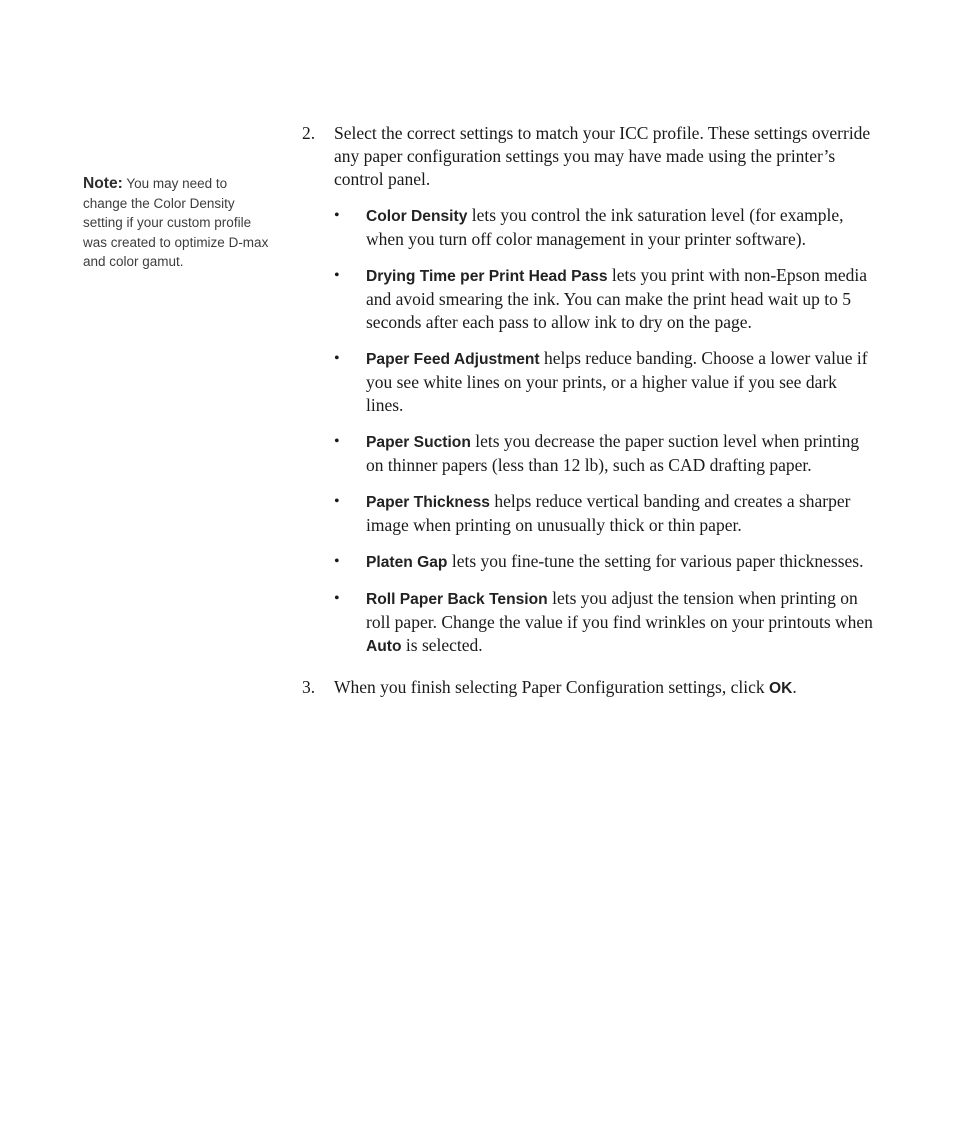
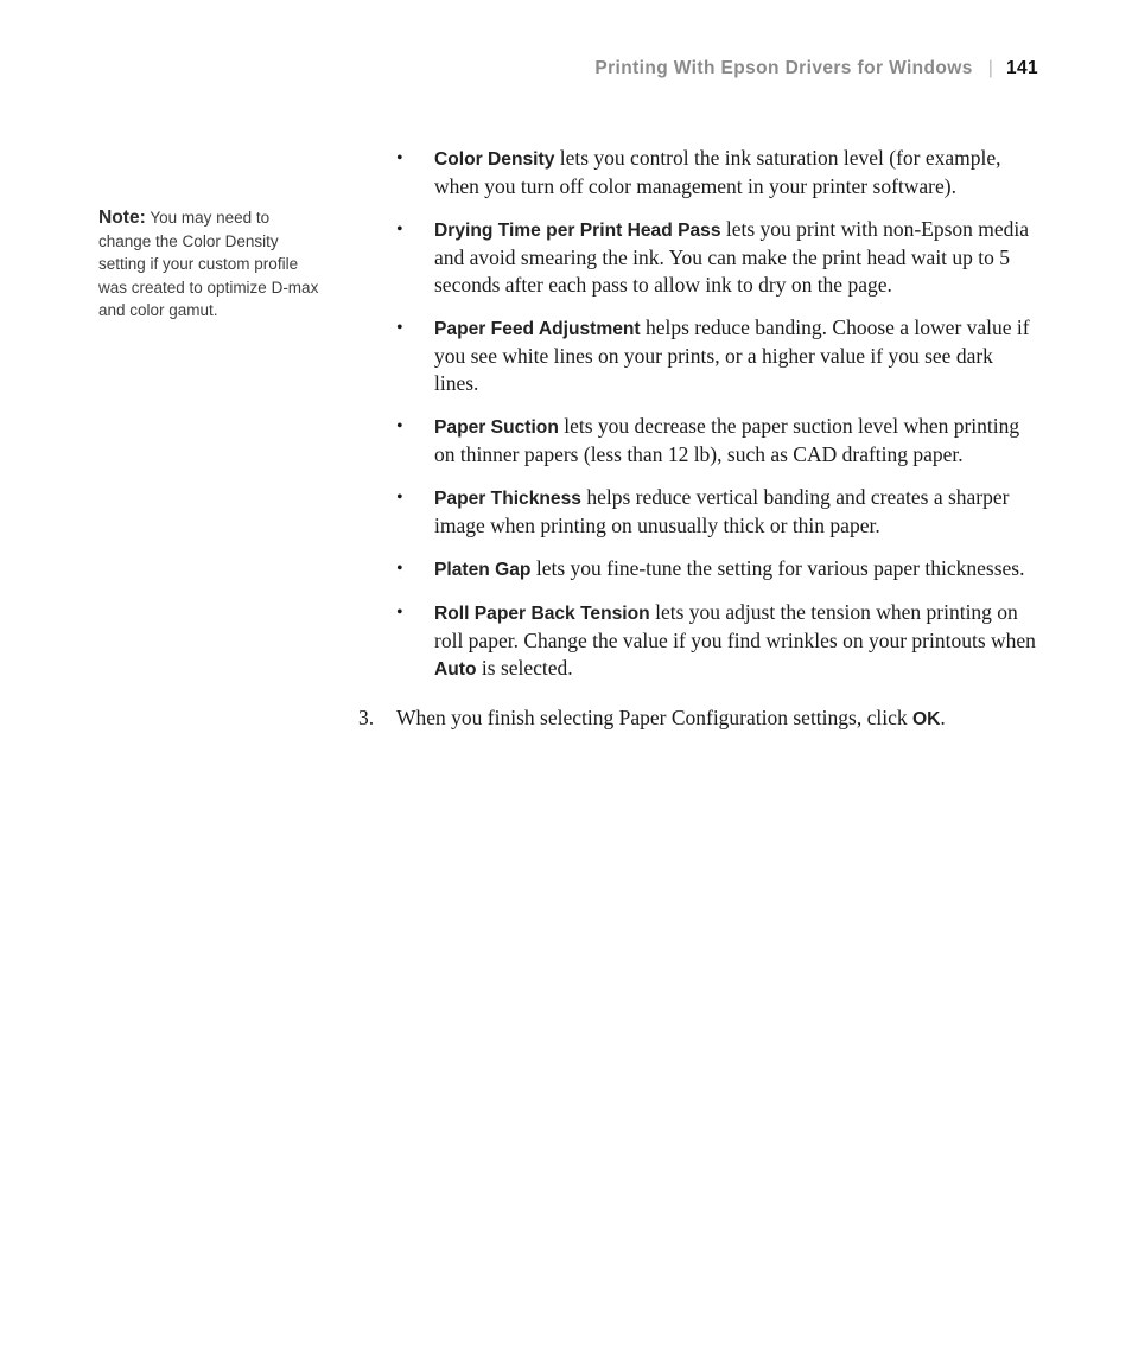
+ Printing With Epson Drivers for Windows | 141
  Note: You may need to change the Color Density setting if your custom profile was created to optimize D-max and color gamut.
- 2.
- Select the correct settings to match your ICC profile. These settings override any paper configuration settings you may have made using the printer’s control panel.
  •
  Color Density lets you control the ink saturation level (for example, when you turn off color management in your printer software).
  •
  Drying Time per Print Head Pass lets you print with non-Epson media and avoid smearing the ink. You can make the print head wait up to 5 seconds after each pass to allow ink to dry on the page.
  •
  Paper Feed Adjustment helps reduce banding. Choose a lower value if you see white lines on your prints, or a higher value if you see dark lines.
  •
  Paper Suction lets you decrease the paper suction level when printing on thinner papers (less than 12 lb), such as CAD drafting paper.
  •
  Paper Thickness helps reduce vertical banding and creates a sharper image when printing on unusually thick or thin paper.
  •
  Platen Gap lets you fine-tune the setting for various paper thicknesses.
  •
  Roll Paper Back Tension lets you adjust the tension when printing on roll paper. Change the value if you find wrinkles on your printouts when Auto is selected.
  3.
  When you finish selecting Paper Configuration settings, click OK.
